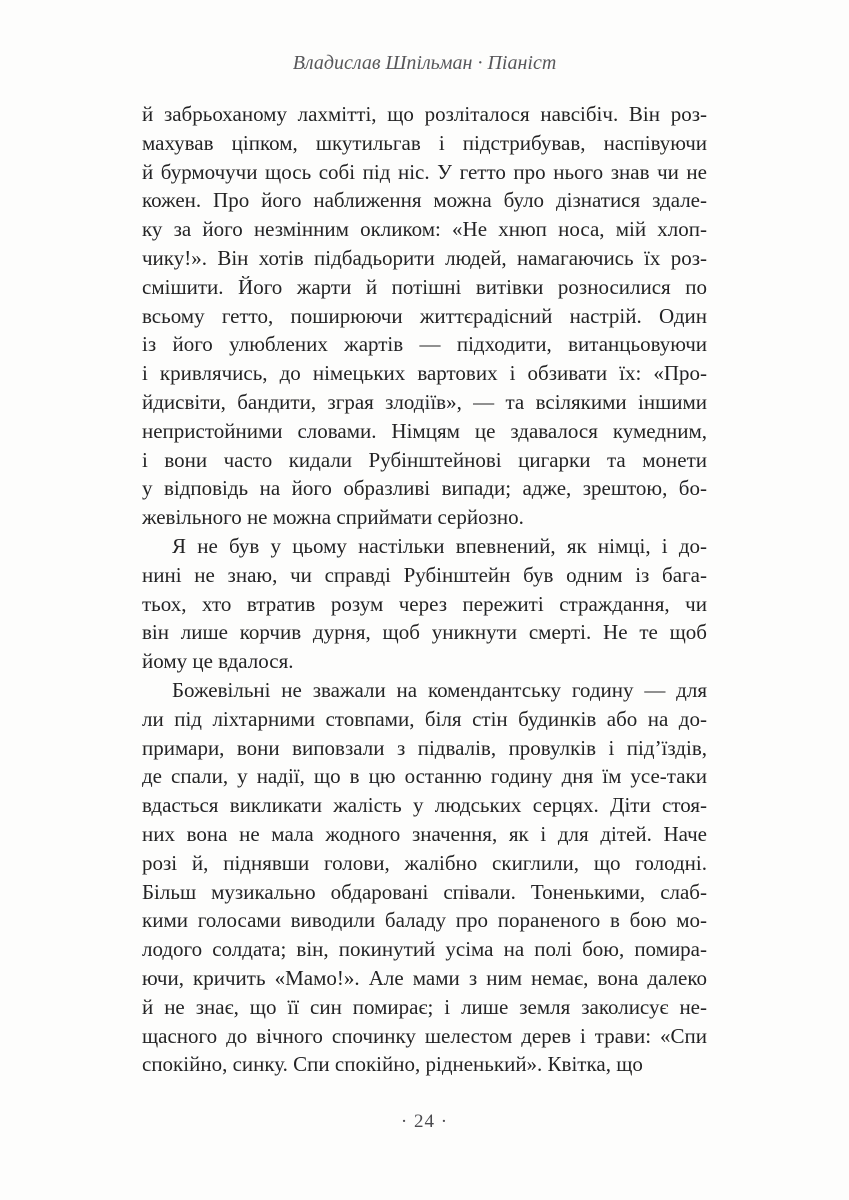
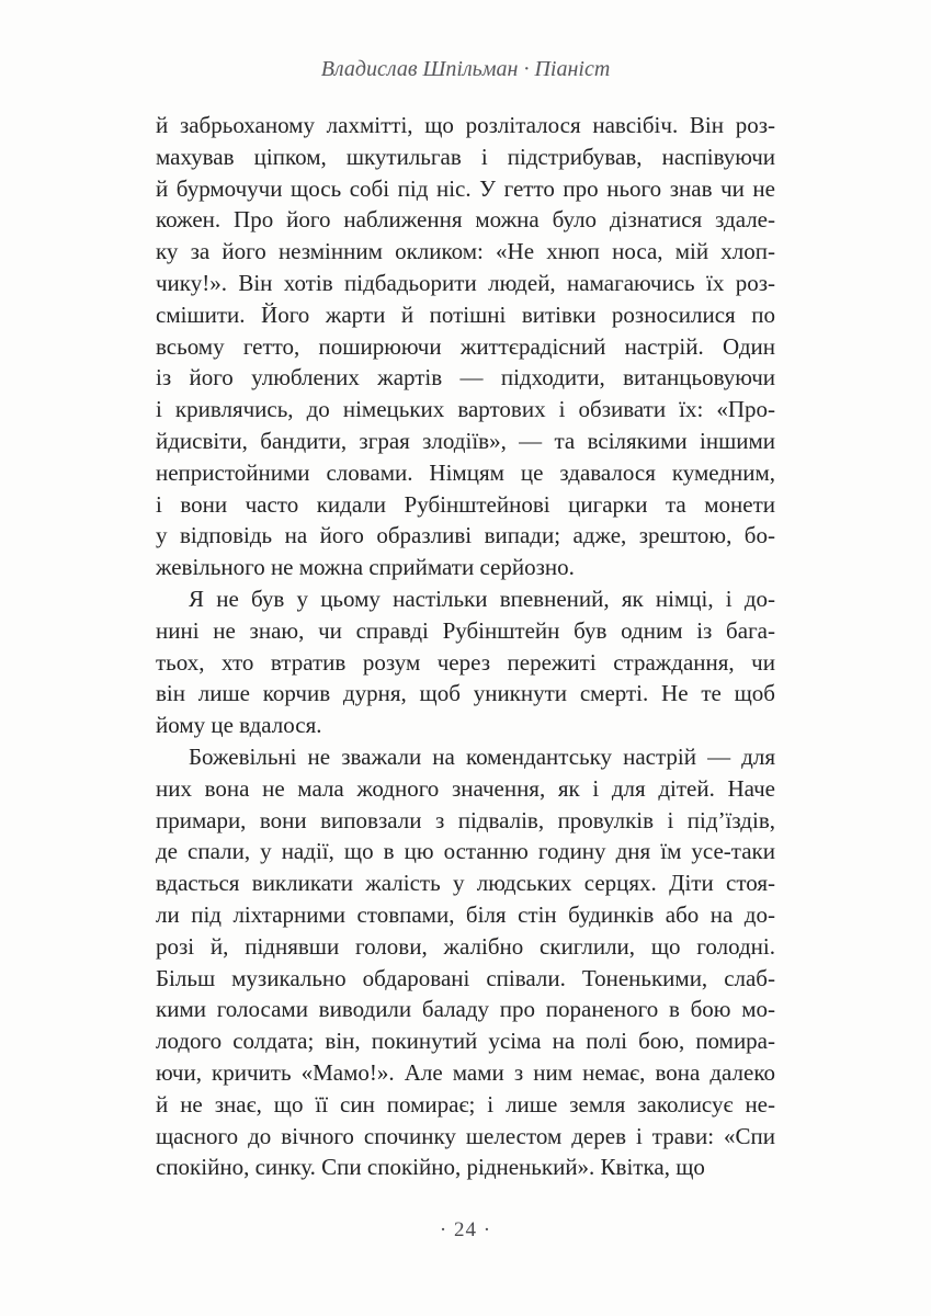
  Владислав Шпільман · Піаніст
  й забрьоханому лахмітті, що розліталося навсібіч. Він роз-
  махував ціпком, шкутильгав і підстрибував, наспівуючи
  й бурмочучи щось собі під ніс. У гетто про нього знав чи не
  кожен. Про його наближення можна було дізнатися здале-
  ку за його незмінним окликом: «Не хнюп носа, мій хлоп-
  чику!». Він хотів підбадьорити людей, намагаючись їх роз-
  смішити. Його жарти й потішні витівки розносилися по
  всьому гетто, поширюючи життєрадісний настрій. Один
  із його улюблених жартів — підходити, витанцьовуючи
  і кривлячись, до німецьких вартових і обзивати їх: «Про-
  йдисвіти, бандити, зграя злодіїв», — та всілякими іншими
  непристойними словами. Німцям це здавалося кумедним,
  і вони часто кидали Рубінштейнові цигарки та монети
  у відповідь на його образливі випади; адже, зрештою, бо-
  жевільного не можна сприймати серйозно.
  Я не був у цьому настільки впевнений, як німці, і до-
  нині не знаю, чи справді Рубінштейн був одним із бага-
  тьох, хто втратив розум через пережиті страждання, чи
  він лише корчив дурня, щоб уникнути смерті. Не те щоб
  йому це вдалося.
- Божевільні не зважали на комендантську годину — для
+ Божевільні не зважали на комендантську настрій — для
- ли під ліхтарними стовпами, біля стін будинків або на до-
+ них вона не мала жодного значення, як і для дітей. Наче
  примари, вони виповзали з підвалів, провулків і під’їздів,
  де спали, у надії, що в цю останню годину дня їм усе-таки
  вдасться викликати жалість у людських серцях. Діти стоя-
- них вона не мала жодного значення, як і для дітей. Наче
+ ли під ліхтарними стовпами, біля стін будинків або на до-
  розі й, піднявши голови, жалібно скиглили, що голодні.
  Більш музикально обдаровані співали. Тоненькими, слаб-
  кими голосами виводили баладу про пораненого в бою мо-
  лодого солдата; він, покинутий усіма на полі бою, помира-
  ючи, кричить «Мамо!». Але мами з ним немає, вона далеко
  й не знає, що її син помирає; і лише земля заколисує не-
  щасного до вічного спочинку шелестом дерев і трави: «Спи
  спокійно, синку. Спи спокійно, рідненький». Квітка, що
  · 24 ·
